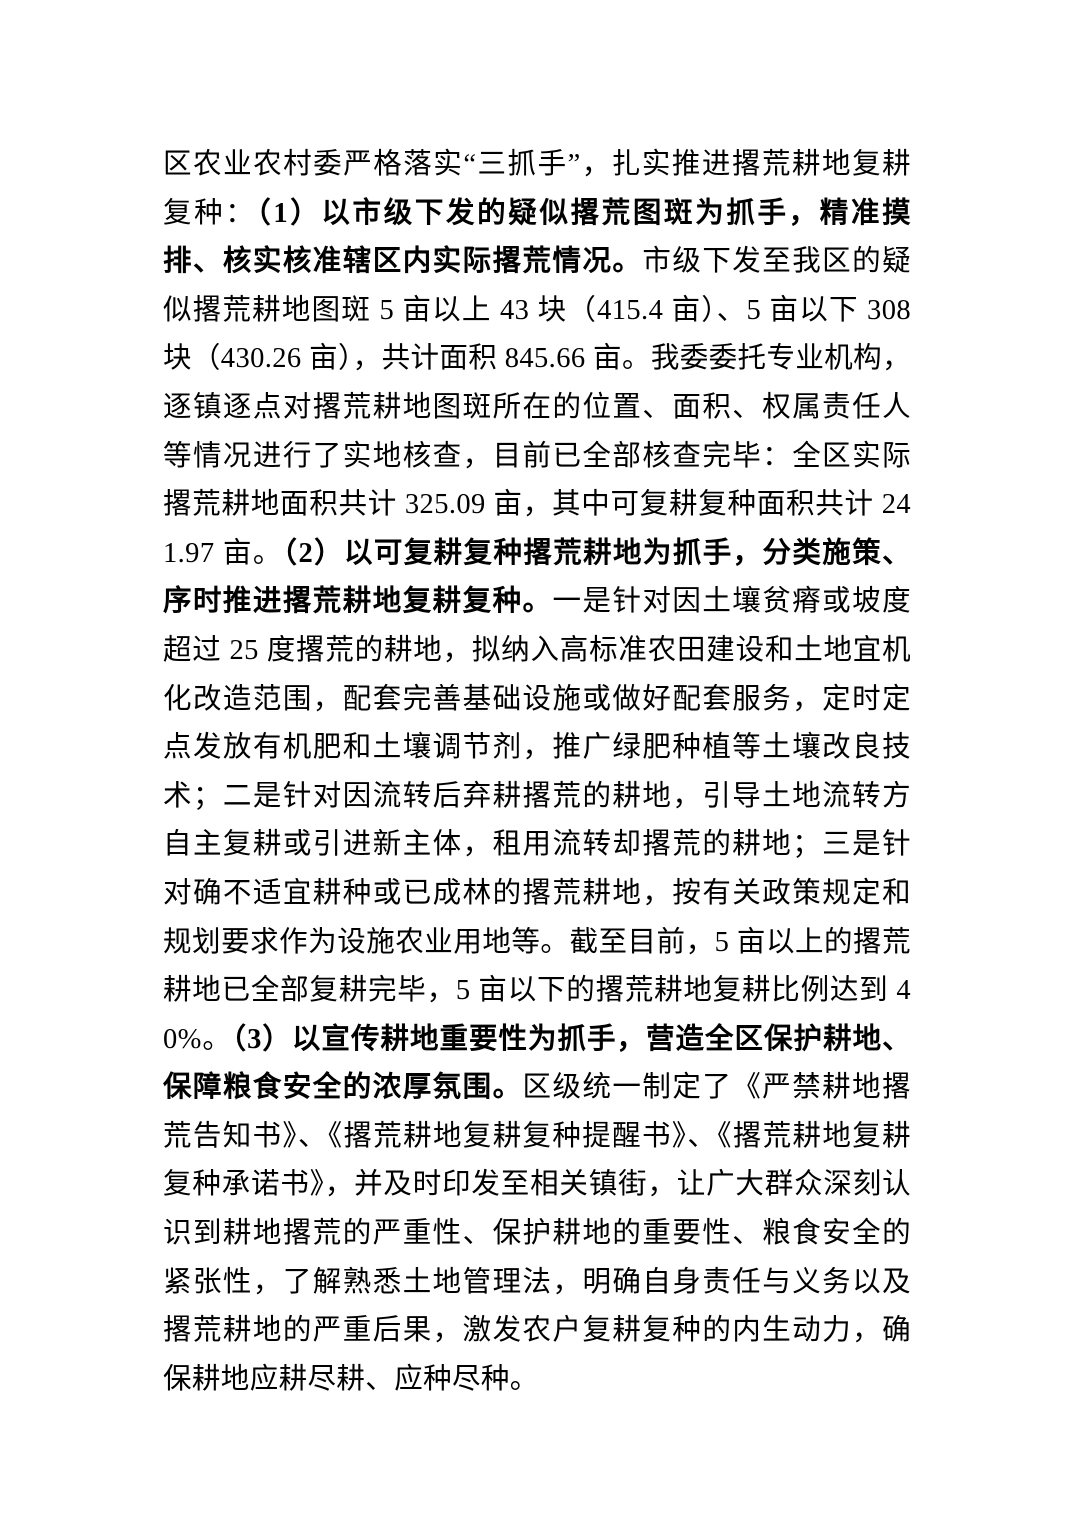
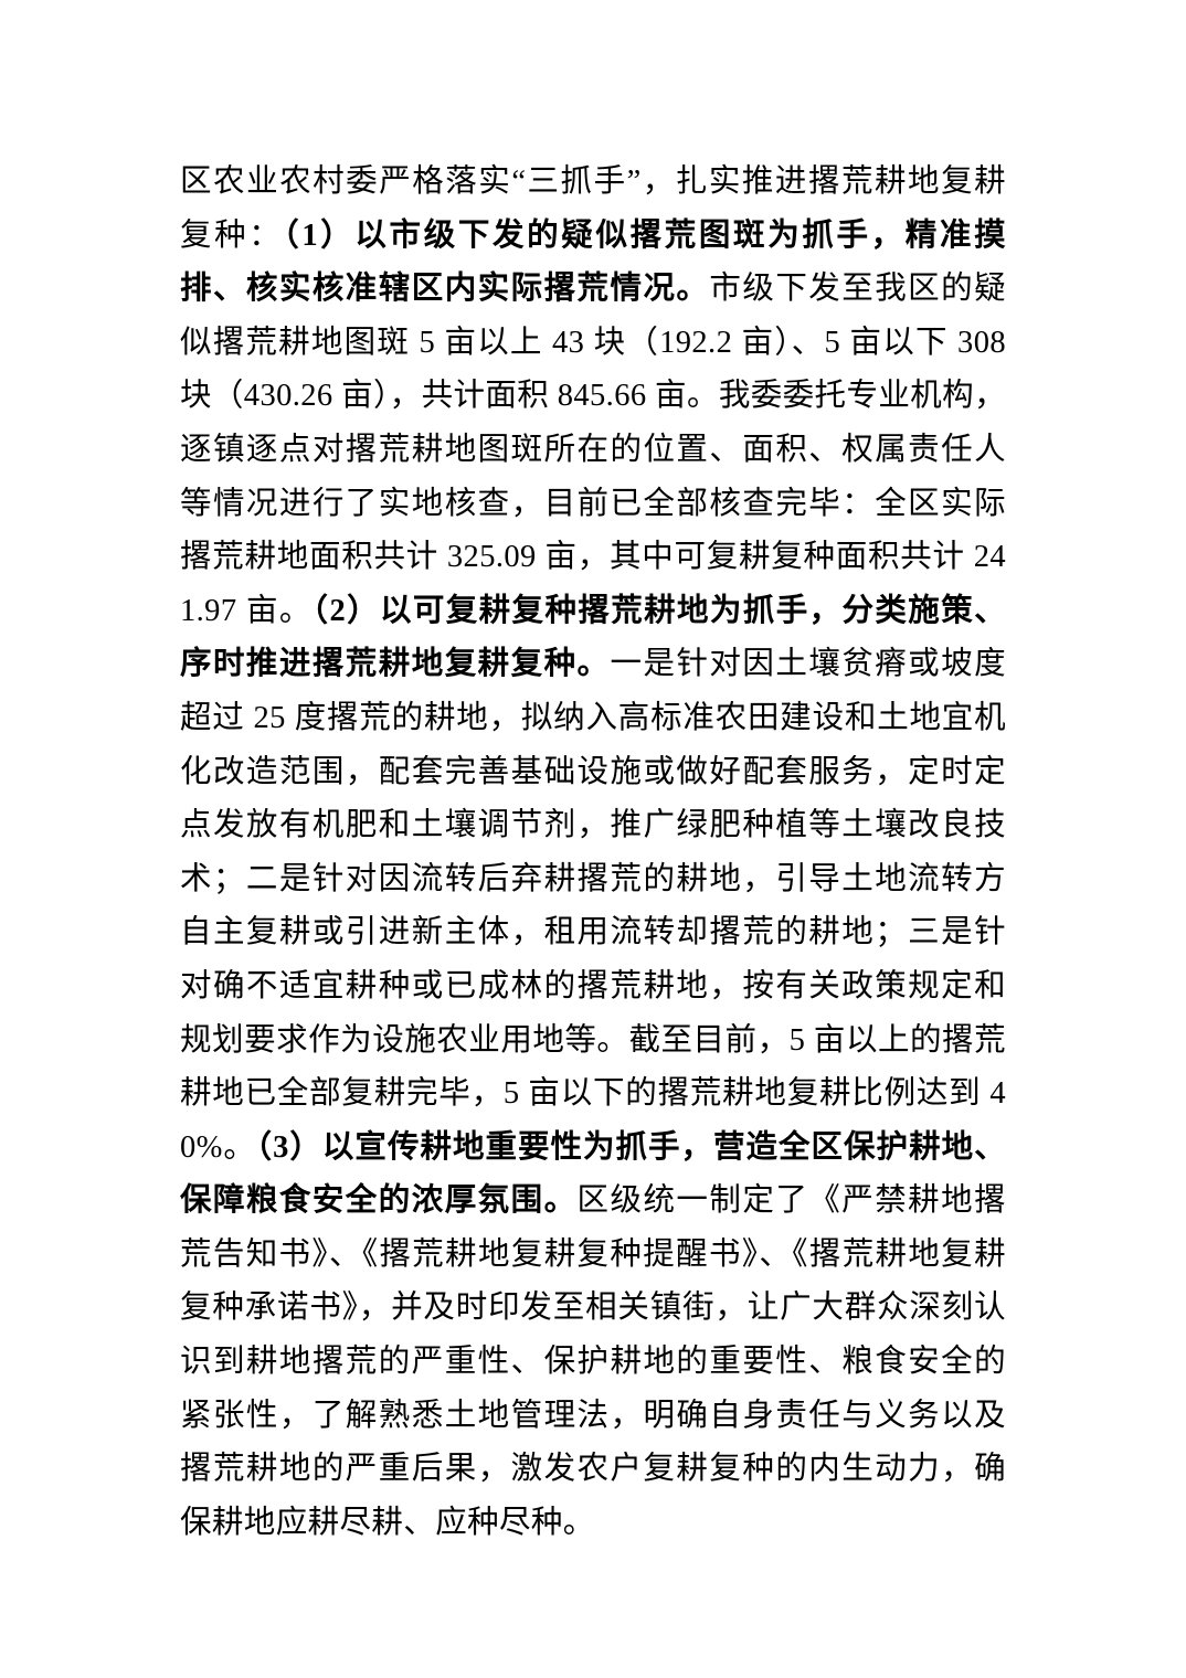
- 区农业农村委严格落实“三抓手”，扎实推进撂荒耕地复耕复种：（1）以市级下发的疑似撂荒图斑为抓手，精准摸排、核实核准辖区内实际撂荒情况。市级下发至我区的疑似撂荒耕地图斑 5 亩以上 43 块（415.4 亩）、5 亩以下 308 块（430.26 亩），共计面积 845.66 亩。我委委托专业机构，逐镇逐点对撂荒耕地图斑所在的位置、面积、权属责任人等情况进行了实地核查，目前已全部核查完毕：全区实际撂荒耕地面积共计 325.09 亩，其中可复耕复种面积共计 241.97 亩。（2）以可复耕复种撂荒耕地为抓手，分类施策、序时推进撂荒耕地复耕复种。一是针对因土壤贫瘠或坡度超过 25 度撂荒的耕地，拟纳入高标准农田建设和土地宜机化改造范围，配套完善基础设施或做好配套服务，定时定点发放有机肥和土壤调节剂，推广绿肥种植等土壤改良技术；二是针对因流转后弃耕撂荒的耕地，引导土地流转方自主复耕或引进新主体，租用流转却撂荒的耕地；三是针对确不适宜耕种或已成林的撂荒耕地，按有关政策规定和规划要求作为设施农业用地等。截至目前，5 亩以上的撂荒耕地已全部复耕完毕，5 亩以下的撂荒耕地复耕比例达到 40%。（3）以宣传耕地重要性为抓手，营造全区保护耕地、保障粮食安全的浓厚氛围。区级统一制定了《严禁耕地撂荒告知书》、《撂荒耕地复耕复种提醒书》、《撂荒耕地复耕复种承诺书》，并及时印发至相关镇街，让广大群众深刻认识到耕地撂荒的严重性、保护耕地的重要性、粮食安全的紧张性，了解熟悉土地管理法，明确自身责任与义务以及撂荒耕地的严重后果，激发农户复耕复种的内生动力，确保耕地应耕尽耕、应种尽种。
+ 区农业农村委严格落实“三抓手”，扎实推进撂荒耕地复耕复种：（1）以市级下发的疑似撂荒图斑为抓手，精准摸排、核实核准辖区内实际撂荒情况。市级下发至我区的疑似撂荒耕地图斑 5 亩以上 43 块（192.2 亩）、5 亩以下 308 块（430.26 亩），共计面积 845.66 亩。我委委托专业机构，逐镇逐点对撂荒耕地图斑所在的位置、面积、权属责任人等情况进行了实地核查，目前已全部核查完毕：全区实际撂荒耕地面积共计 325.09 亩，其中可复耕复种面积共计 241.97 亩。（2）以可复耕复种撂荒耕地为抓手，分类施策、序时推进撂荒耕地复耕复种。一是针对因土壤贫瘠或坡度超过 25 度撂荒的耕地，拟纳入高标准农田建设和土地宜机化改造范围，配套完善基础设施或做好配套服务，定时定点发放有机肥和土壤调节剂，推广绿肥种植等土壤改良技术；二是针对因流转后弃耕撂荒的耕地，引导土地流转方自主复耕或引进新主体，租用流转却撂荒的耕地；三是针对确不适宜耕种或已成林的撂荒耕地，按有关政策规定和规划要求作为设施农业用地等。截至目前，5 亩以上的撂荒耕地已全部复耕完毕，5 亩以下的撂荒耕地复耕比例达到 40%。（3）以宣传耕地重要性为抓手，营造全区保护耕地、保障粮食安全的浓厚氛围。区级统一制定了《严禁耕地撂荒告知书》、《撂荒耕地复耕复种提醒书》、《撂荒耕地复耕复种承诺书》，并及时印发至相关镇街，让广大群众深刻认识到耕地撂荒的严重性、保护耕地的重要性、粮食安全的紧张性，了解熟悉土地管理法，明确自身责任与义务以及撂荒耕地的严重后果，激发农户复耕复种的内生动力，确保耕地应耕尽耕、应种尽种。
